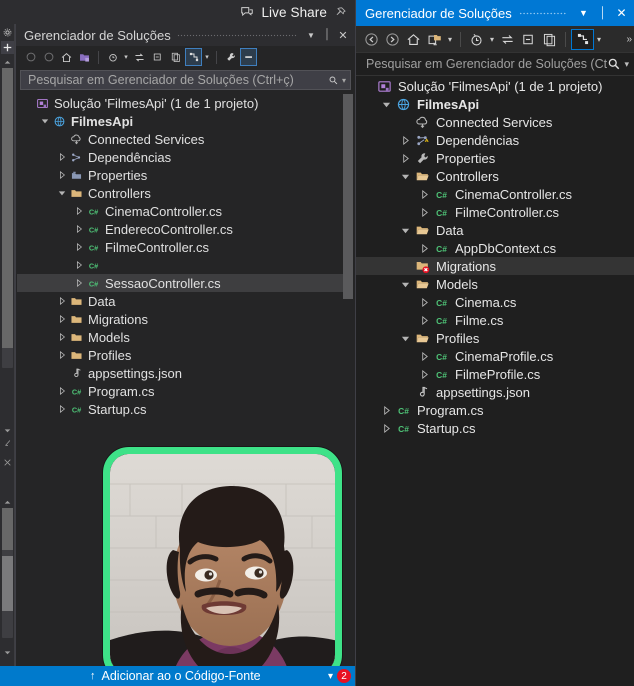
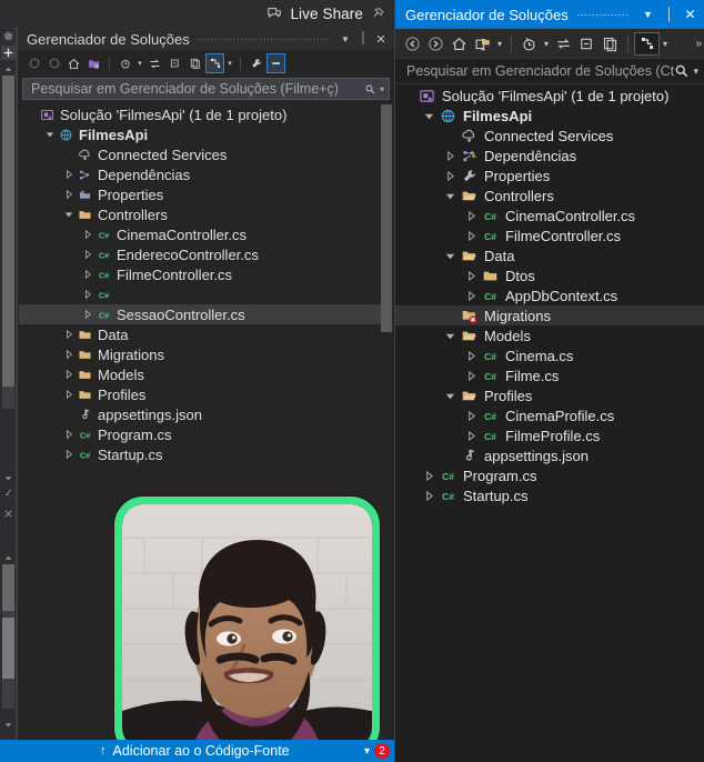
  Live Share
  Gerenciador de Soluções
  ▼
  ⏐
  ✕
- Pesquisar em Gerenciador de Soluções (Ctrl+ç)
+ Pesquisar em Gerenciador de Soluções (Filme+ç)
  ▾
  Solução 'FilmesApi' (1 de 1 projeto)
  FilmesApi
  Connected Services
  Dependências
  Properties
  Controllers
  C#
  CinemaController.cs
  C#
  EnderecoController.cs
  C#
  FilmeController.cs
  C#
  C#
  SessaoController.cs
  Data
  Migrations
  Models
  Profiles
  appsettings.json
  C#
  Program.cs
  C#
  Startup.cs
  Gerenciador de Soluções
  ▼
  ⏐
  ✕
  ▾
  ▾
  ▾
  »
  Pesquisar em Gerenciador de Soluções (Ct
  ▾
  Solução 'FilmesApi' (1 de 1 projeto)
  FilmesApi
  Connected Services
  Dependências
  Properties
  Controllers
  C#
  CinemaController.cs
  C#
  FilmeController.cs
  Data
+ Dtos
  C#
  AppDbContext.cs
  Migrations
  Models
  C#
  Cinema.cs
  C#
  Filme.cs
  Profiles
  C#
  CinemaProfile.cs
  C#
  FilmeProfile.cs
  appsettings.json
  C#
  Program.cs
  C#
  Startup.cs
  ↑
  Adicionar ao o Código-Fonte
  ▾
  2
